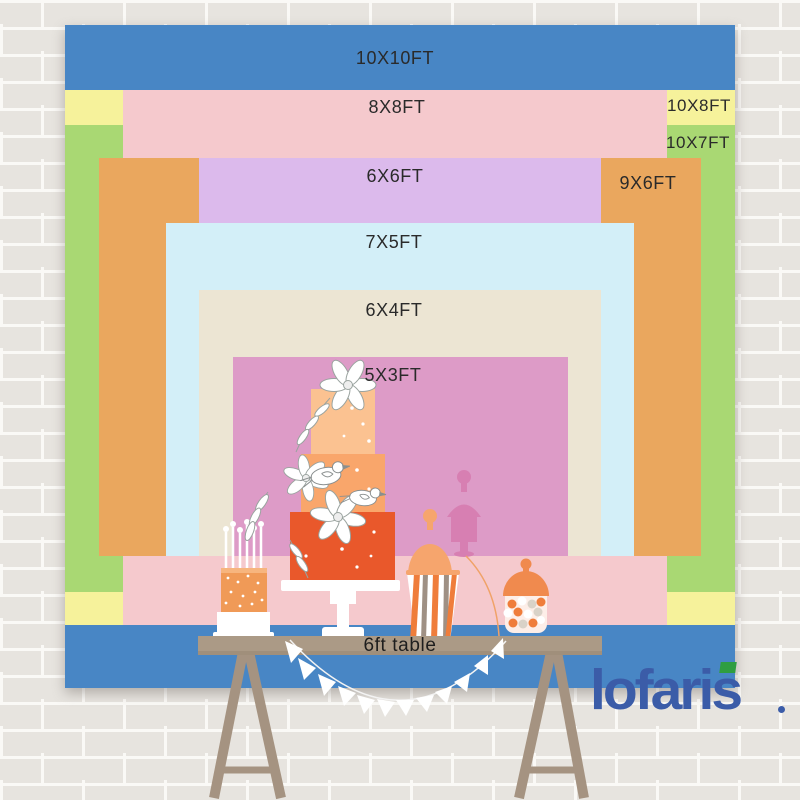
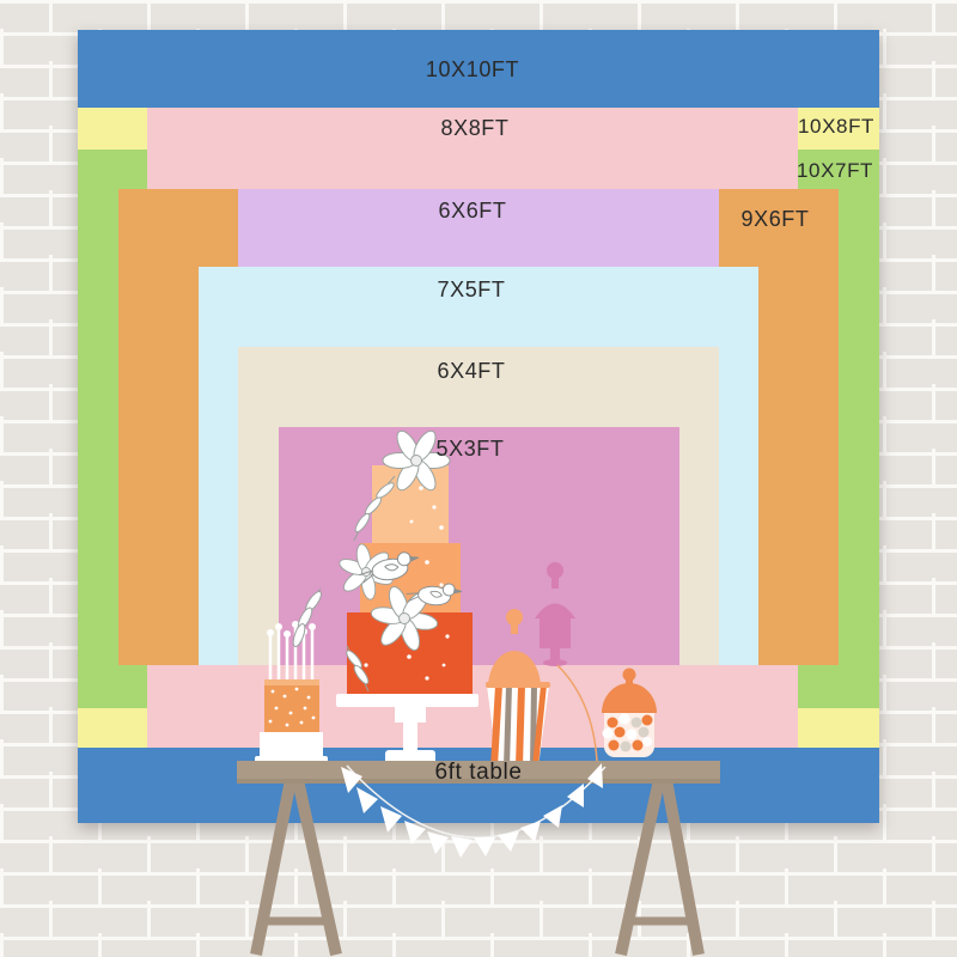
  10X10FT
  8X8FT
  10X8FT
  10X7FT
  6X6FT
  9X6FT
  7X5FT
  6X4FT
  5X3FT
  6ft table
- lofaris
